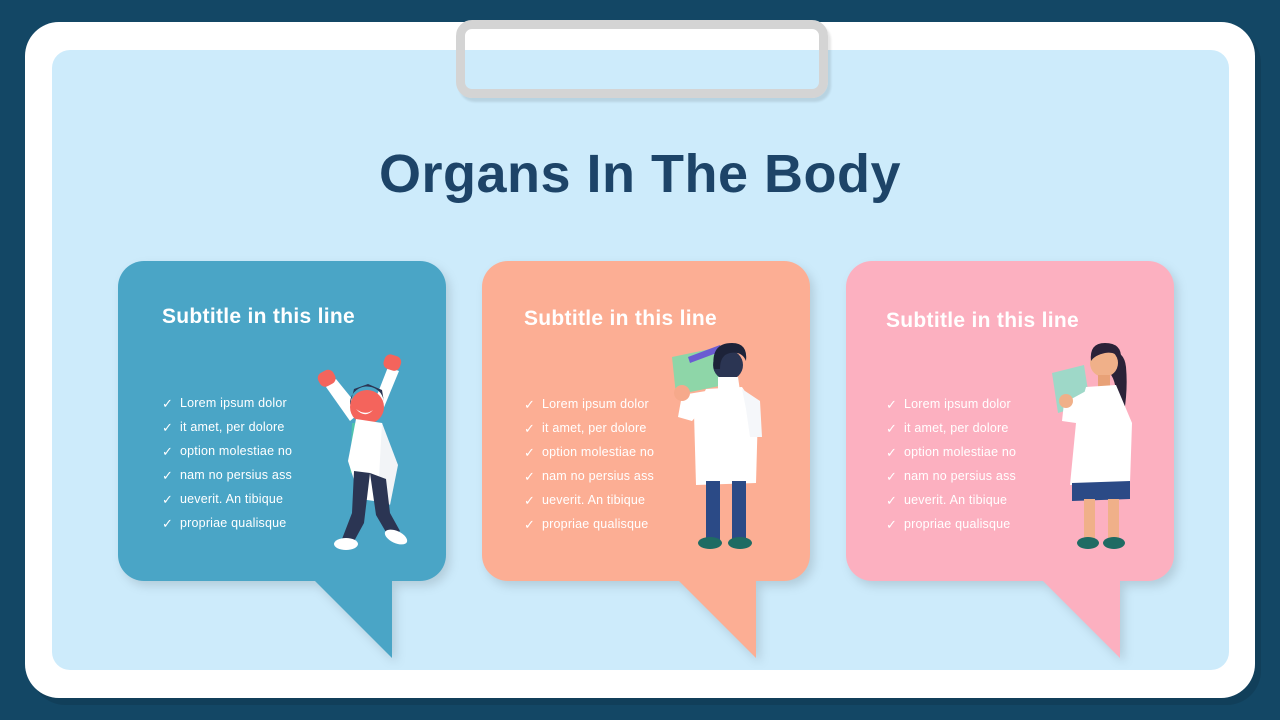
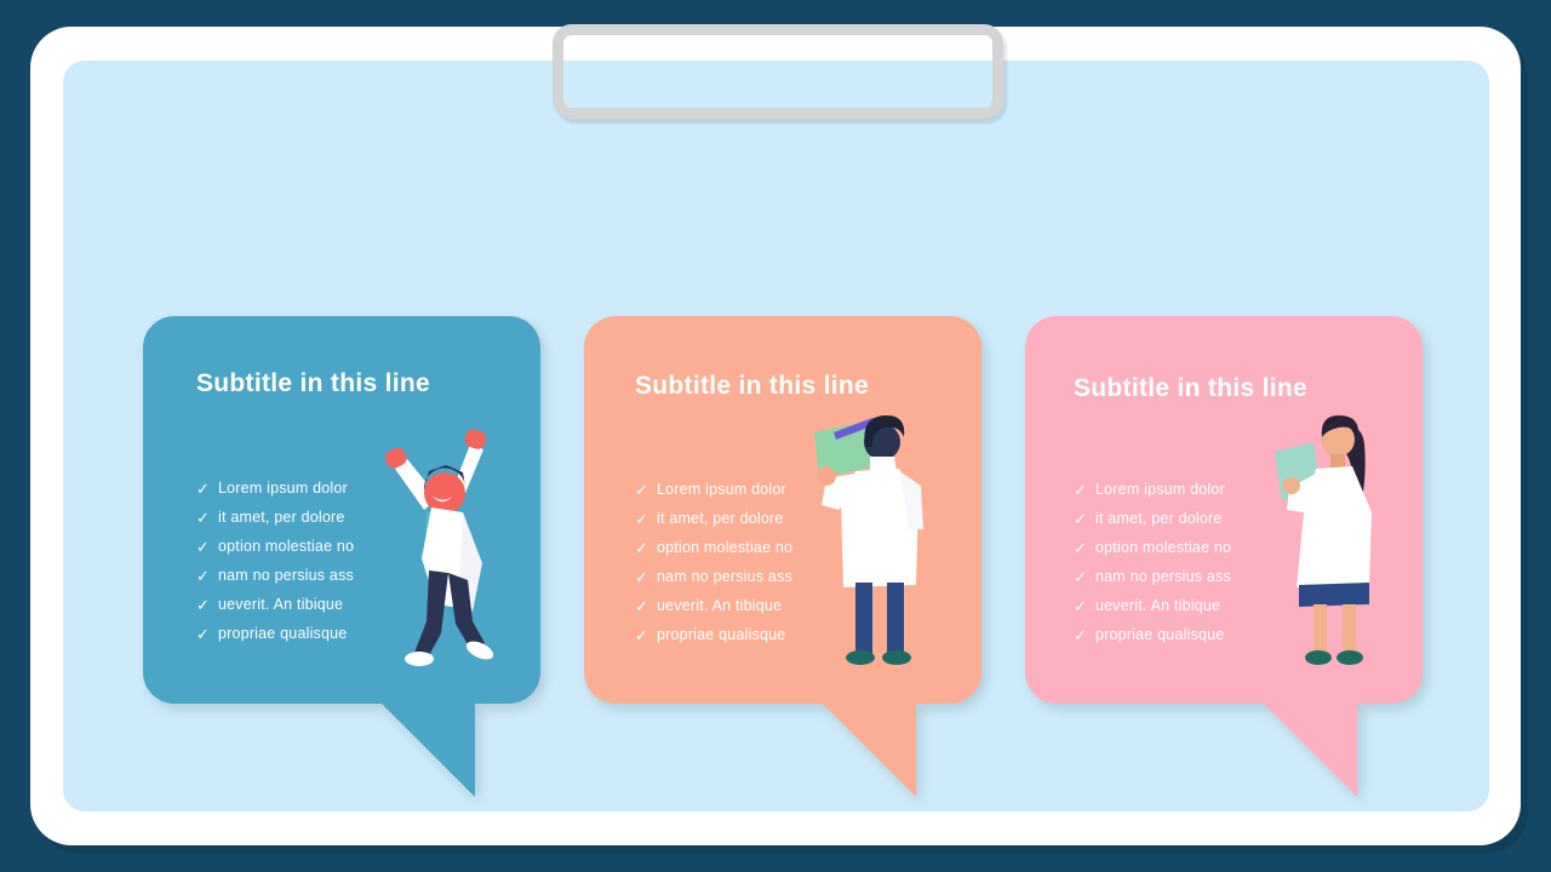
- Organs In The Body
  Subtitle in this line
  ✓
  Lorem ipsum dolor
  ✓
  it amet, per dolore
  ✓
  option molestiae no
  ✓
  nam no persius ass
  ✓
  ueverit. An tibique
  ✓
  propriae qualisque
  Subtitle in this line
  ✓
  Lorem ipsum dolor
  ✓
  it amet, per dolore
  ✓
  option molestiae no
  ✓
  nam no persius ass
  ✓
  ueverit. An tibique
  ✓
  propriae qualisque
  Subtitle in this line
  ✓
  Lorem ipsum dolor
  ✓
  it amet, per dolore
  ✓
  option molestiae no
  ✓
  nam no persius ass
  ✓
  ueverit. An tibique
  ✓
  propriae qualisque
